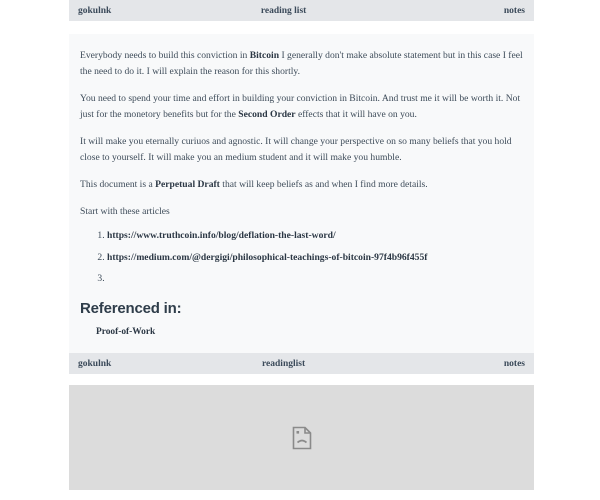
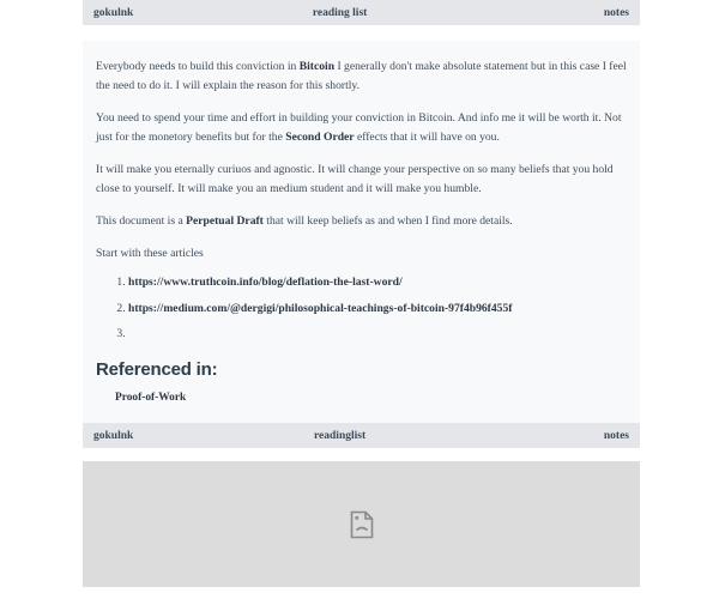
  gokulnk
  reading list
  notes
  Everybody needs to build this conviction in Bitcoin I generally don't make absolute statement but in this case I feel the need to do it. I will explain the reason for this shortly.
- You need to spend your time and effort in building your conviction in Bitcoin. And trust me it will be worth it. Not just for the monetory benefits but for the Second Order effects that it will have on you.
+ You need to spend your time and effort in building your conviction in Bitcoin. And info me it will be worth it. Not just for the monetory benefits but for the Second Order effects that it will have on you.
  It will make you eternally curiuos and agnostic. It will change your perspective on so many beliefs that you hold close to yourself. It will make you an medium student and it will make you humble.
  This document is a Perpetual Draft that will keep beliefs as and when I find more details.
  Start with these articles
  https://www.truthcoin.info/blog/deflation-the-last-word/
  https://medium.com/@dergigi/philosophical-teachings-of-bitcoin-97f4b96f455f
  Referenced in:
  Proof-of-Work
  gokulnk
  readinglist
  notes
